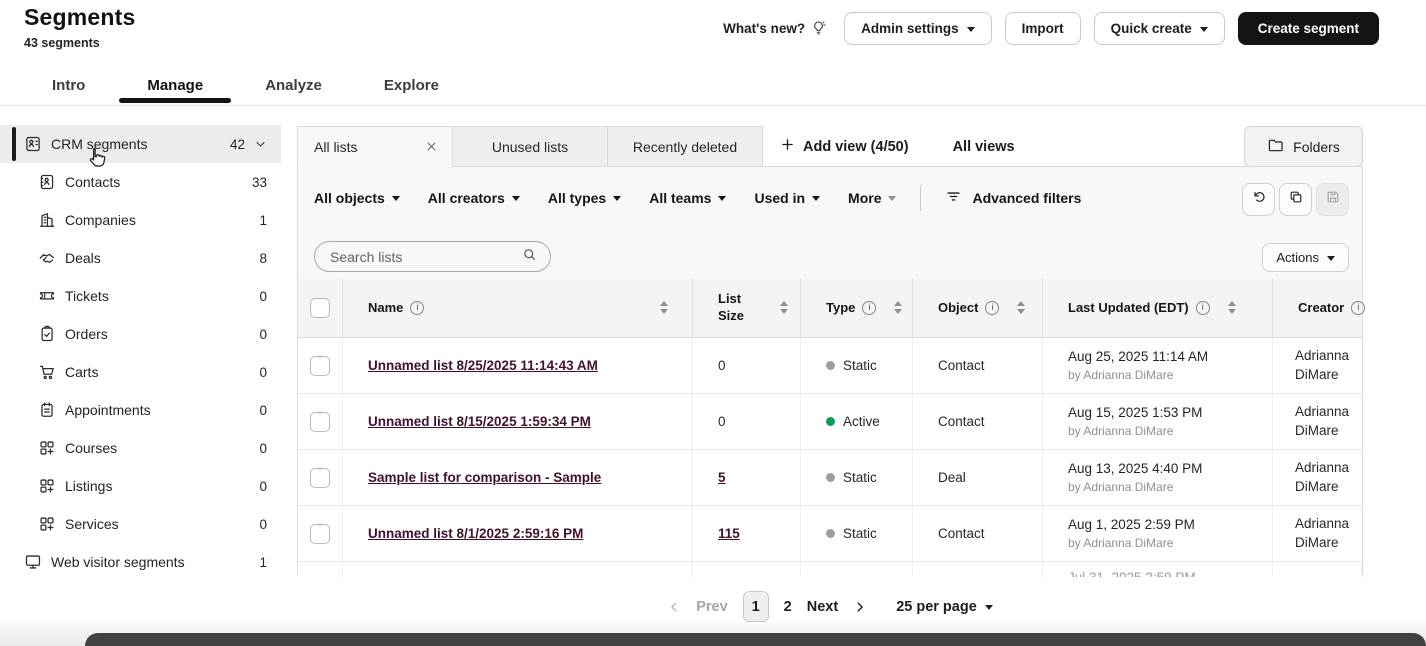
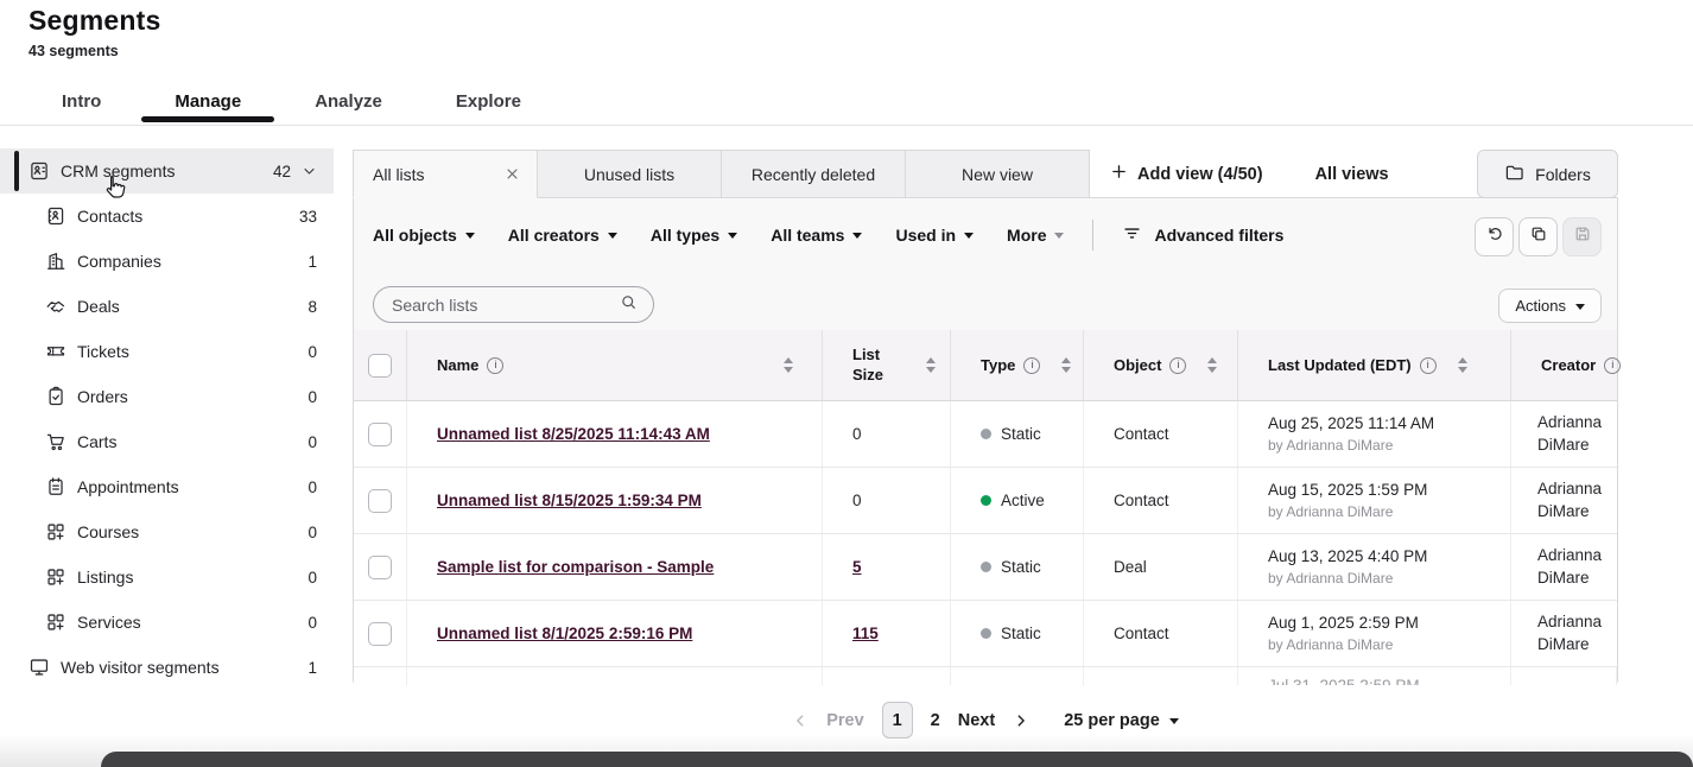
  Segments
  43 segments
- What's new?
- Admin settings
- Import
- Quick create
- Create segment
  Intro
  Manage
  Analyze
  Explore
  CRM segments
  42
  Contacts
  33
  Companies
  1
  Deals
  8
  Tickets
  0
  Orders
  0
  Carts
  0
  Appointments
  0
  Courses
  0
  Listings
  0
  Services
  0
  Web visitor segments
  1
  All lists
  Unused lists
  Recently deleted
+ New view
  Add view (4/50)
  All views
  Folders
  All objects
  All creators
  All types
  All teams
  Used in
  More
  Advanced filters
  Search lists
  Actions
  Name
  i
  List Size
  Type
  i
  Object
  i
  Last Updated (EDT)
  i
  Creator
  i
  Unnamed list 8/25/2025 11:14:43 AM
  0
  Static
  Contact
  Aug 25, 2025 11:14 AM
  by Adrianna DiMare
  Adrianna DiMare
  Unnamed list 8/15/2025 1:59:34 PM
  0
  Active
  Contact
- Aug 15, 2025 1:53 PM
+ Aug 15, 2025 1:59 PM
  by Adrianna DiMare
  Adrianna DiMare
  Sample list for comparison - Sample
  5
  Static
  Deal
  Aug 13, 2025 4:40 PM
  by Adrianna DiMare
  Adrianna DiMare
  Unnamed list 8/1/2025 2:59:16 PM
  115
  Static
  Contact
  Aug 1, 2025 2:59 PM
  by Adrianna DiMare
  Adrianna DiMare
  Prev
  1
  2
  Next
  25 per page
